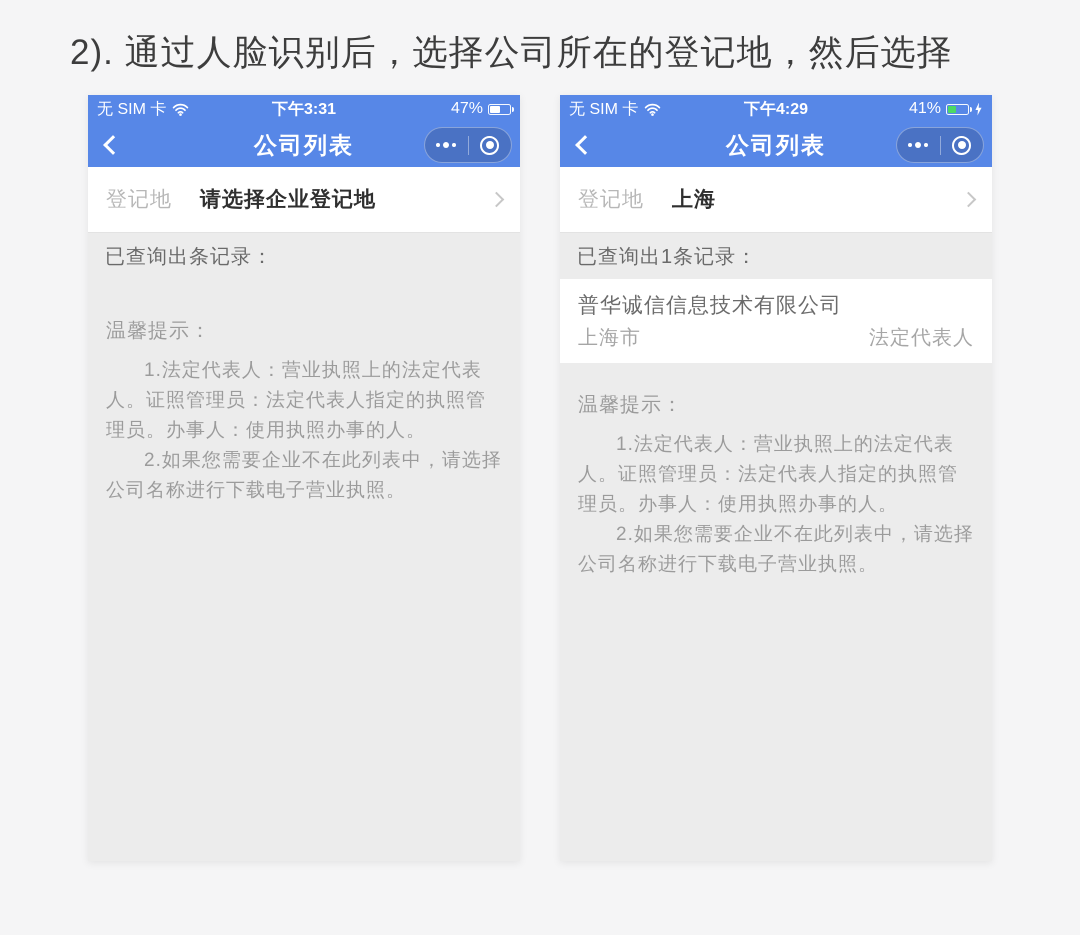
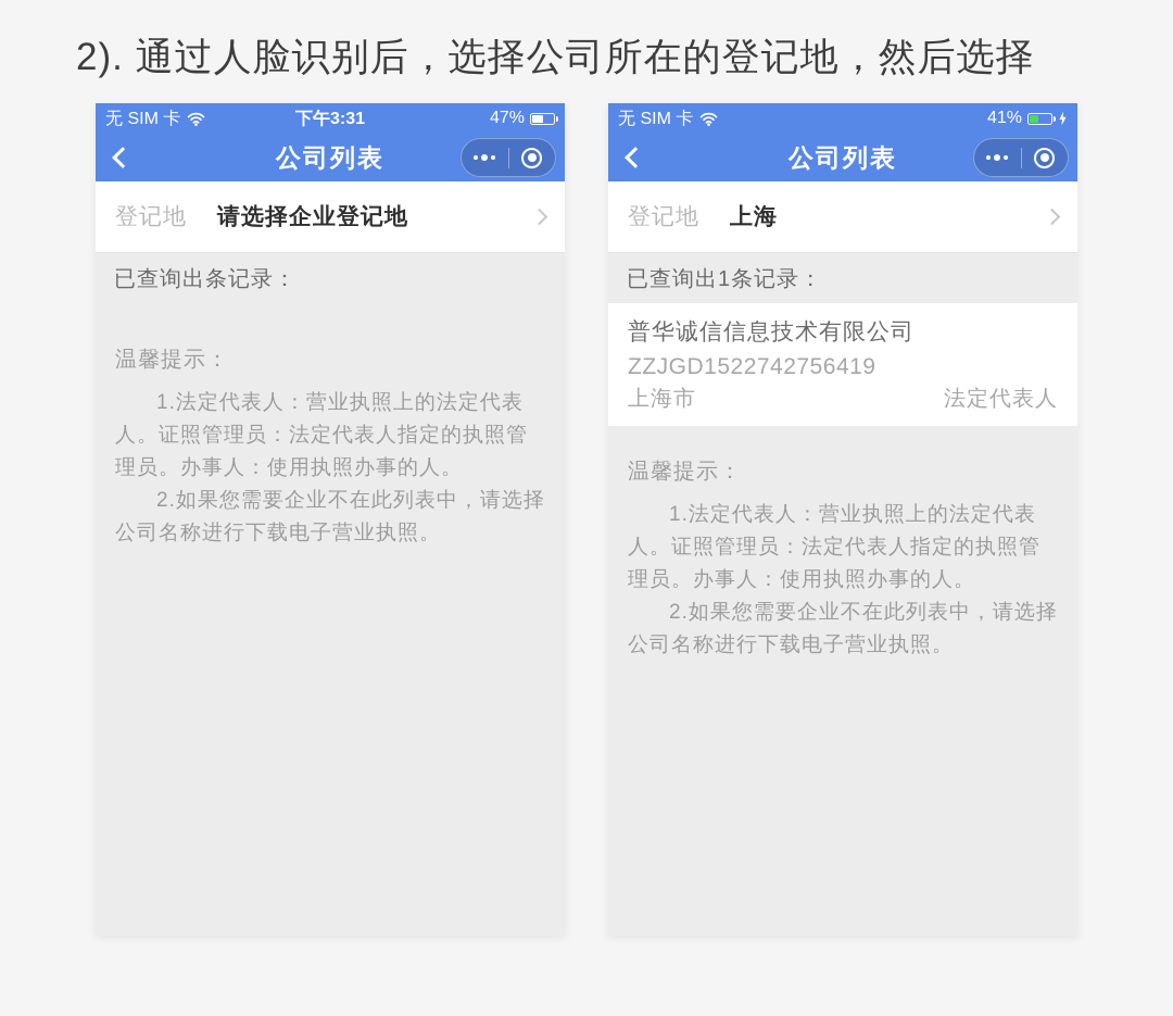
  2). 通过人脸识别后，选择公司所在的登记地，然后选择
  无 SIM 卡
  下午3:31
  47%
  公司列表
  登记地
  请选择企业登记地
  已查询出条记录：
  温馨提示：
  1.法定代表人：营业执照上的法定代表人。证照管理员：法定代表人指定的执照管理员。办事人：使用执照办事的人。
  2.如果您需要企业不在此列表中，请选择公司名称进行下载电子营业执照。
  无 SIM 卡
- 下午4:29
  41%
  公司列表
  登记地
  上海
  已查询出1条记录：
  普华诚信信息技术有限公司
+ ZZJGD1522742756419
  上海市
  法定代表人
  温馨提示：
  1.法定代表人：营业执照上的法定代表人。证照管理员：法定代表人指定的执照管理员。办事人：使用执照办事的人。
  2.如果您需要企业不在此列表中，请选择公司名称进行下载电子营业执照。
